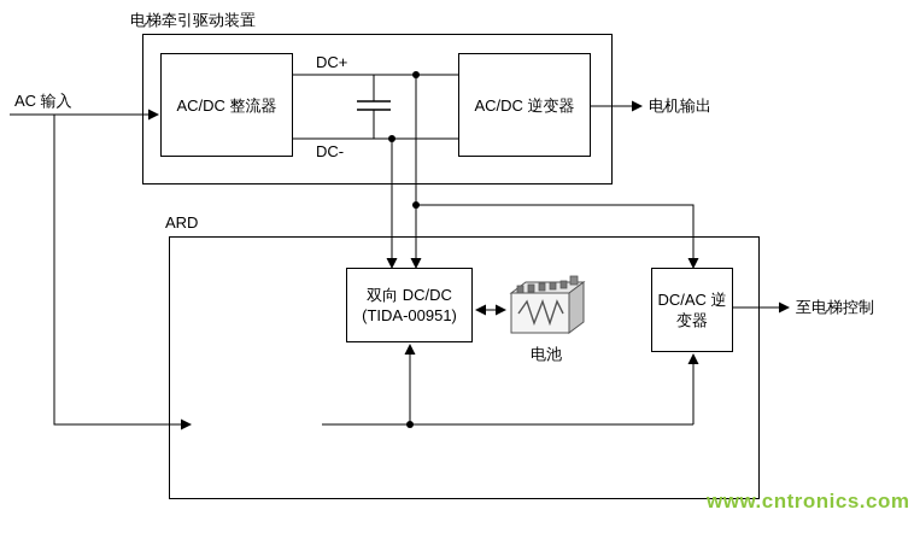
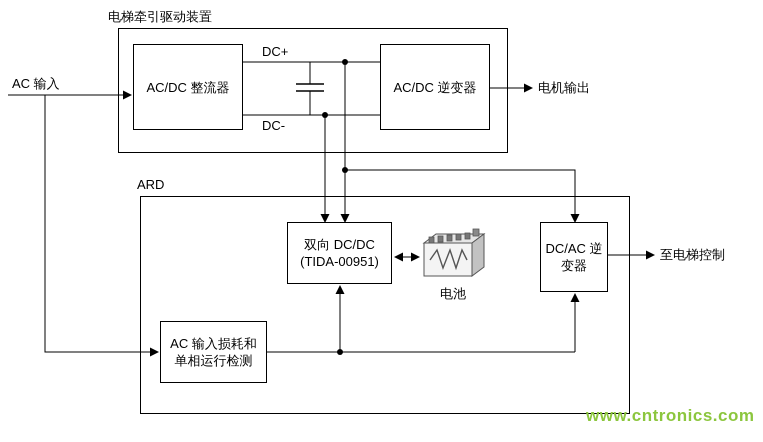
  电梯牵引驱动装置
  ARD
  AC/DC 整流器
  AC/DC 逆变器
  双向 DC/DC
  (TIDA-00951)
  DC/AC 逆
  变器
+ AC 输入损耗和
+ 单相运行检测
  AC 输入
  DC+
  DC-
  电机输出
  至电梯控制
  电池
  www.cntronics.com
